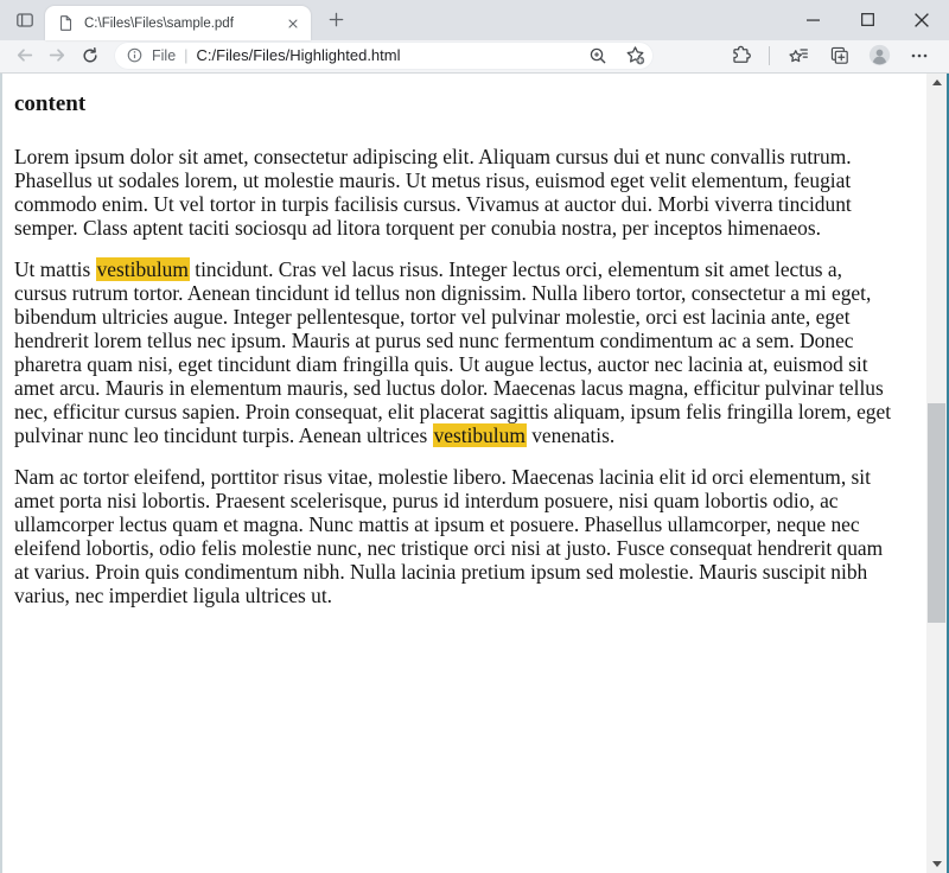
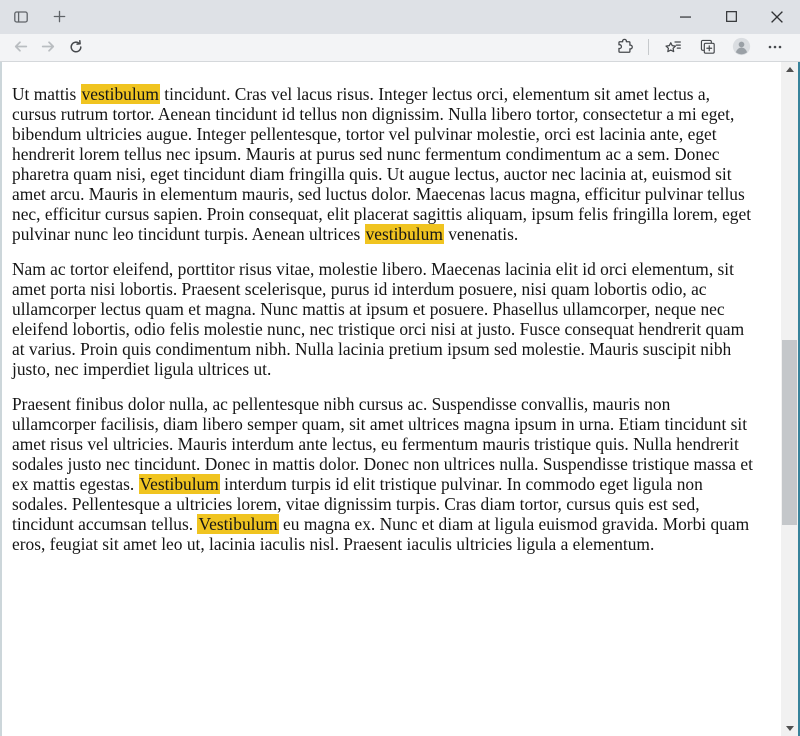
- C:\Files\Files\sample.pdf
- File
- |
- C:/Files/Files/Highlighted.html
- content
- Lorem ipsum dolor sit amet, consectetur adipiscing elit. Aliquam cursus dui et nunc convallis rutrum. Phasellus ut sodales lorem, ut molestie mauris. Ut metus risus, euismod eget velit elementum, feugiat commodo enim. Ut vel tortor in turpis facilisis cursus. Vivamus at auctor dui. Morbi viverra tincidunt semper. Class aptent taciti sociosqu ad litora torquent per conubia nostra, per inceptos himenaeos.
  Ut mattis vestibulum tincidunt. Cras vel lacus risus. Integer lectus orci, elementum sit amet lectus a, cursus rutrum tortor. Aenean tincidunt id tellus non dignissim. Nulla libero tortor, consectetur a mi eget, bibendum ultricies augue. Integer pellentesque, tortor vel pulvinar molestie, orci est lacinia ante, eget hendrerit lorem tellus nec ipsum. Mauris at purus sed nunc fermentum condimentum ac a sem. Donec pharetra quam nisi, eget tincidunt diam fringilla quis. Ut augue lectus, auctor nec lacinia at, euismod sit amet arcu. Mauris in elementum mauris, sed luctus dolor. Maecenas lacus magna, efficitur pulvinar tellus nec, efficitur cursus sapien. Proin consequat, elit placerat sagittis aliquam, ipsum felis fringilla lorem, eget pulvinar nunc leo tincidunt turpis. Aenean ultrices vestibulum venenatis.
- Nam ac tortor eleifend, porttitor risus vitae, molestie libero. Maecenas lacinia elit id orci elementum, sit amet porta nisi lobortis. Praesent scelerisque, purus id interdum posuere, nisi quam lobortis odio, ac ullamcorper lectus quam et magna. Nunc mattis at ipsum et posuere. Phasellus ullamcorper, neque nec eleifend lobortis, odio felis molestie nunc, nec tristique orci nisi at justo. Fusce consequat hendrerit quam at varius. Proin quis condimentum nibh. Nulla lacinia pretium ipsum sed molestie. Mauris suscipit nibh varius, nec imperdiet ligula ultrices ut.
+ Nam ac tortor eleifend, porttitor risus vitae, molestie libero. Maecenas lacinia elit id orci elementum, sit amet porta nisi lobortis. Praesent scelerisque, purus id interdum posuere, nisi quam lobortis odio, ac ullamcorper lectus quam et magna. Nunc mattis at ipsum et posuere. Phasellus ullamcorper, neque nec eleifend lobortis, odio felis molestie nunc, nec tristique orci nisi at justo. Fusce consequat hendrerit quam at varius. Proin quis condimentum nibh. Nulla lacinia pretium ipsum sed molestie. Mauris suscipit nibh justo, nec imperdiet ligula ultrices ut.
+ Praesent finibus dolor nulla, ac pellentesque nibh cursus ac. Suspendisse convallis, mauris non ullamcorper facilisis, diam libero semper quam, sit amet ultrices magna ipsum in urna. Etiam tincidunt sit amet risus vel ultricies. Mauris interdum ante lectus, eu fermentum mauris tristique quis. Nulla hendrerit sodales justo nec tincidunt. Donec in mattis dolor. Donec non ultrices nulla. Suspendisse tristique massa et ex mattis egestas. Vestibulum interdum turpis id elit tristique pulvinar. In commodo eget ligula non sodales. Pellentesque a ultricies lorem, vitae dignissim turpis. Cras diam tortor, cursus quis est sed, tincidunt accumsan tellus. Vestibulum eu magna ex. Nunc et diam at ligula euismod gravida. Morbi quam eros, feugiat sit amet leo ut, lacinia iaculis nisl. Praesent iaculis ultricies ligula a elementum.
